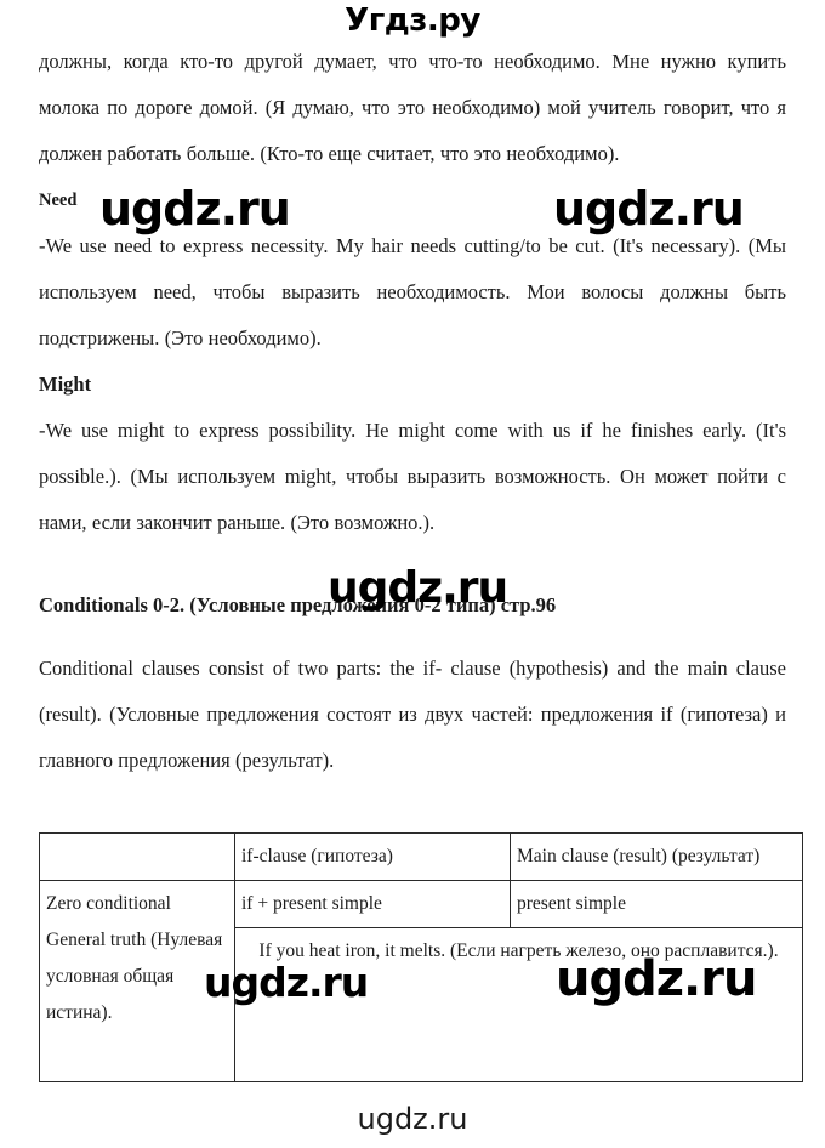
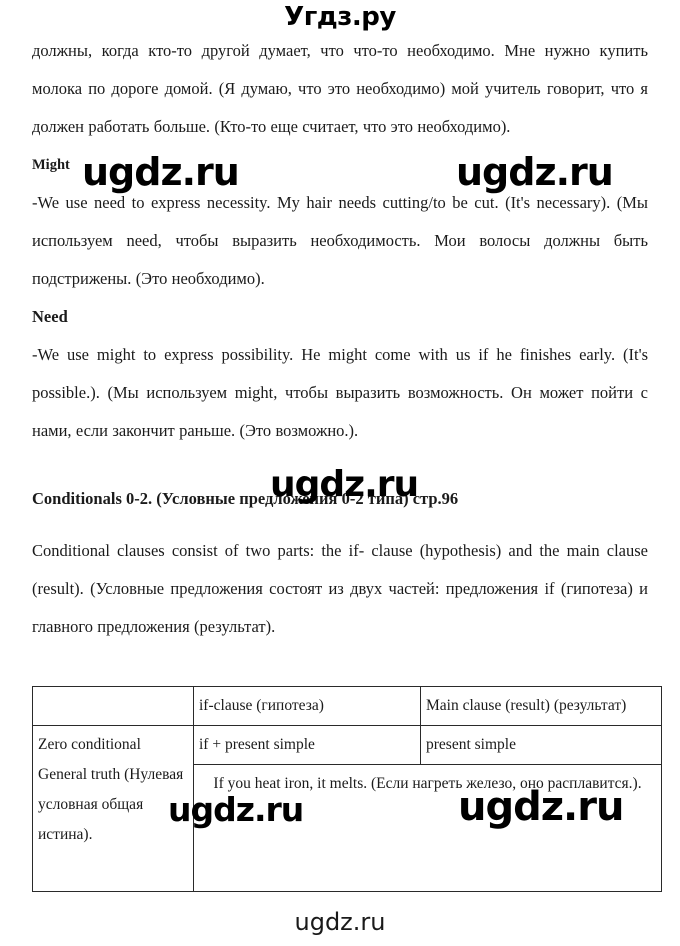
  Угдз.ру
  должны, когда кто-то другой думает, что что-то необходимо. Мне нужно купить молока по дороге домой. (Я думаю, что это необходимо) мой учитель говорит, что я должен работать больше. (Кто-то еще считает, что это необходимо).
- Need
+ Might
  -We use need to express necessity. My hair needs cutting/to be cut. (It's necessary). (Мы используем need, чтобы выразить необходимость. Мои волосы должны быть подстрижены. (Это необходимо).
- Might
+ Need
  -We use might to express possibility. He might come with us if he finishes early. (It's possible.). (Мы используем might, чтобы выразить возможность. Он может пойти с нами, если закончит раньше. (Это возможно.).
  Conditionals 0-2. (Условные предложения 0-2 типа) стр.96
  Conditional clauses consist of two parts: the if- clause (hypothesis) and the main clause (result). (Условные предложения состоят из двух частей: предложения if (гипотеза) и главного предложения (результат).
  	if-clause (гипотеза)	Main clause (result) (результат)
  Zero conditional General truth (Нулевая условная общая истина).	if + present simple	present simple
  If you heat iron, it melts. (Если нагреть железо, оно расплавится.).
  ugdz.ru
  ugdz.ru
  ugdz.ru
  ugdz.ru
  ugdz.ru
  ugdz.ru
